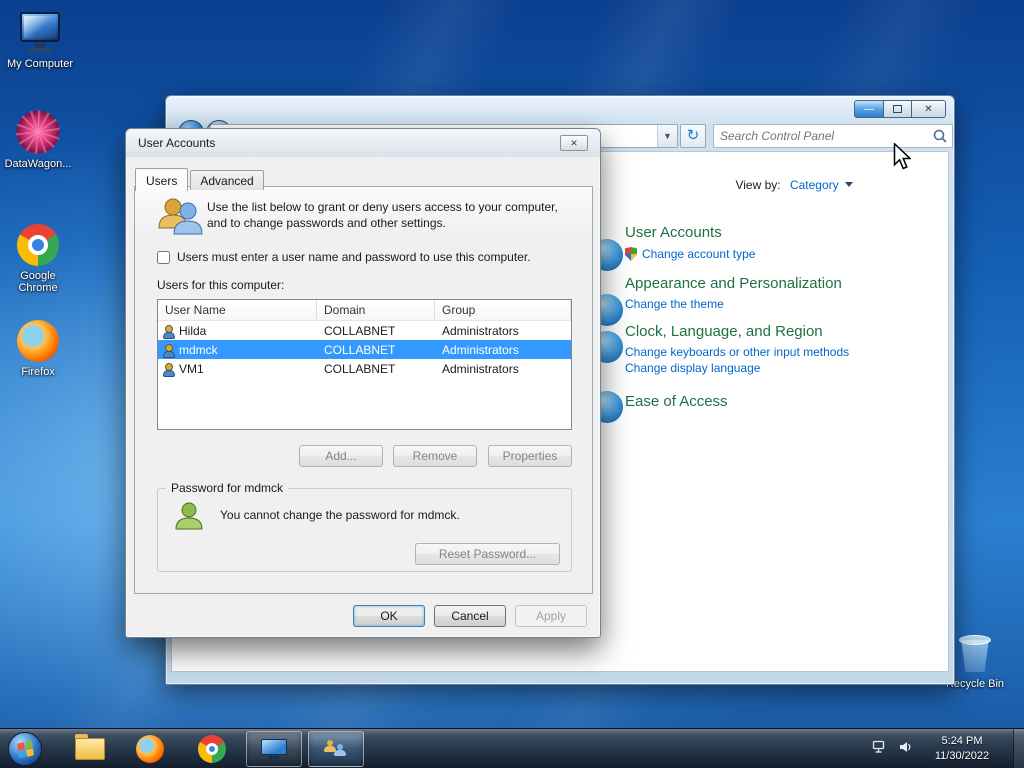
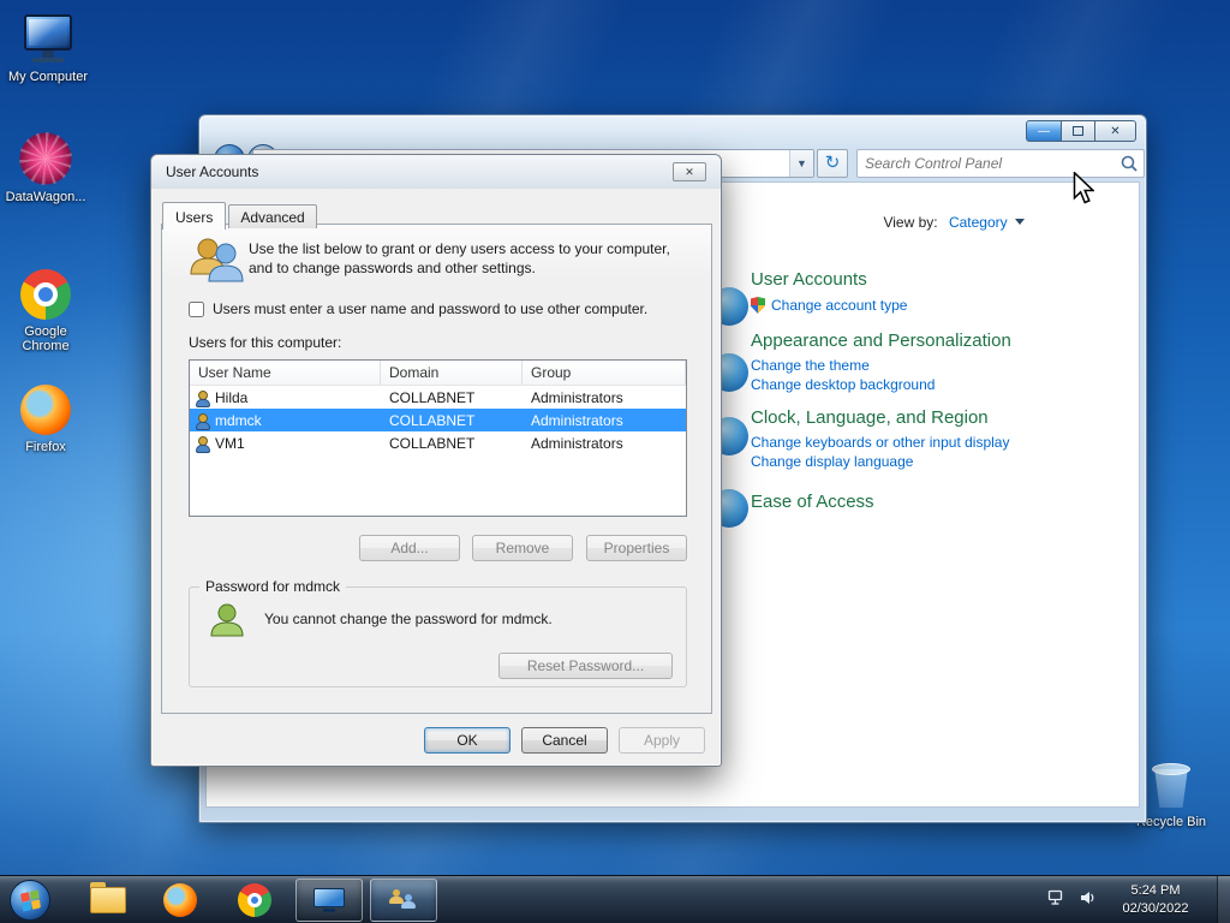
  My Computer
  DataWagon...
  Google Chrome
  Firefox
  ecycle Bin
  —
  ✕
  ▼
  ↻
  Search Control Panel
  View by: Category
  User Accounts
  Change account type
  Appearance and Personalization
  Change the theme
+ Change desktop background
  Clock, Language, and Region
- Change keyboards or other input methods
+ Change keyboards or other input display
  Change display language
  Ease of Access
  User Accounts
  ✕
  Users
  Advanced
  Use the list below to grant or deny users access to your computer, and to change passwords and other settings.
- Users must enter a user name and password to use this computer.
+ Users must enter a user name and password to use other computer.
  Users for this computer:
  User Name
  Domain
  Group
  Hilda
  COLLABNET
  Administrators
  mdmck
  COLLABNET
  Administrators
  VM1
  COLLABNET
  Administrators
  Add...
  Remove
  Properties
  Password for mdmck
  You cannot change the password for mdmck.
  Reset Password...
  OK
  Cancel
  Apply
  5:24 PM
- 11/30/2022
+ 02/30/2022
